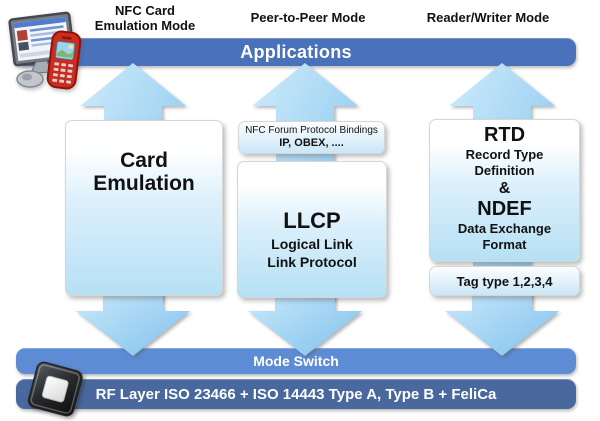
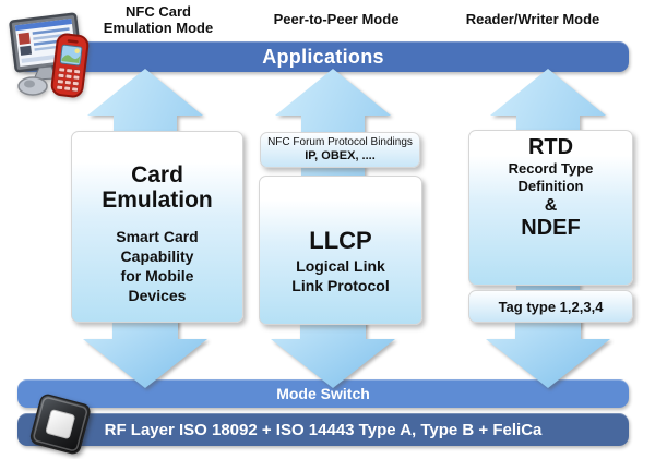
  NFC Card
  Emulation Mode
  Peer-to-Peer Mode
  Reader/Writer Mode
  Applications
  Mode Switch
- RF Layer ISO 23466 + ISO 14443 Type A, Type B + FeliCa
+ RF Layer ISO 18092 + ISO 14443 Type A, Type B + FeliCa
  Card
  Emulation
+ Smart Card
+ Capability
+ for Mobile
+ Devices
  NFC Forum Protocol Bindings
  IP, OBEX, ....
  LLCP
  Logical Link
  Link Protocol
  RTD
  Record Type
  Definition
  &
  NDEF
- Data Exchange
- Format
  Tag type 1,2,3,4
